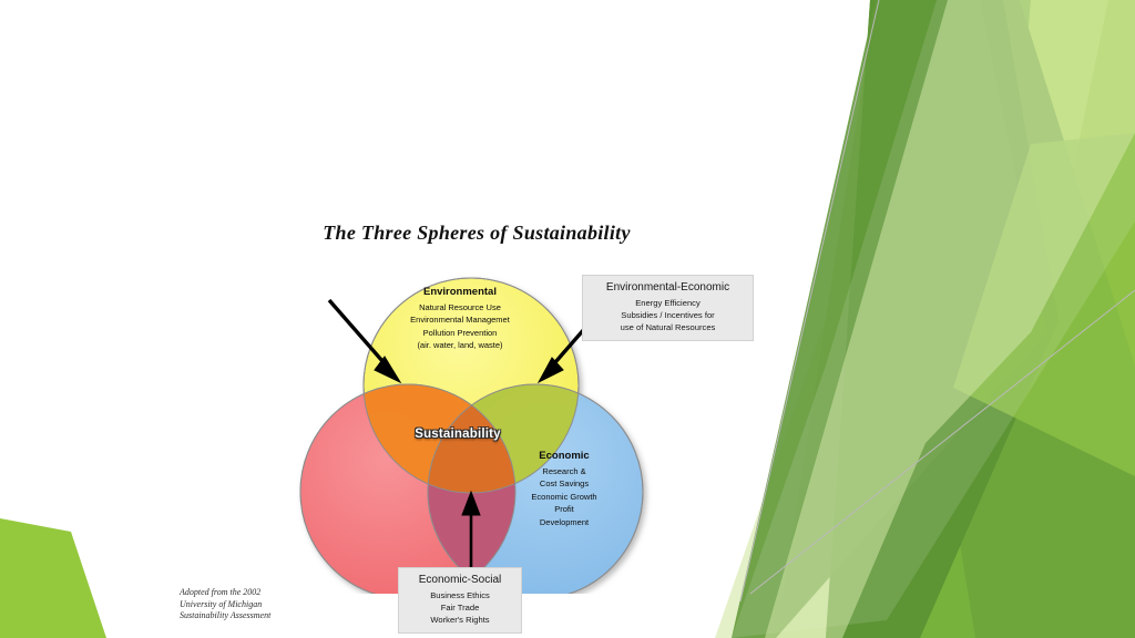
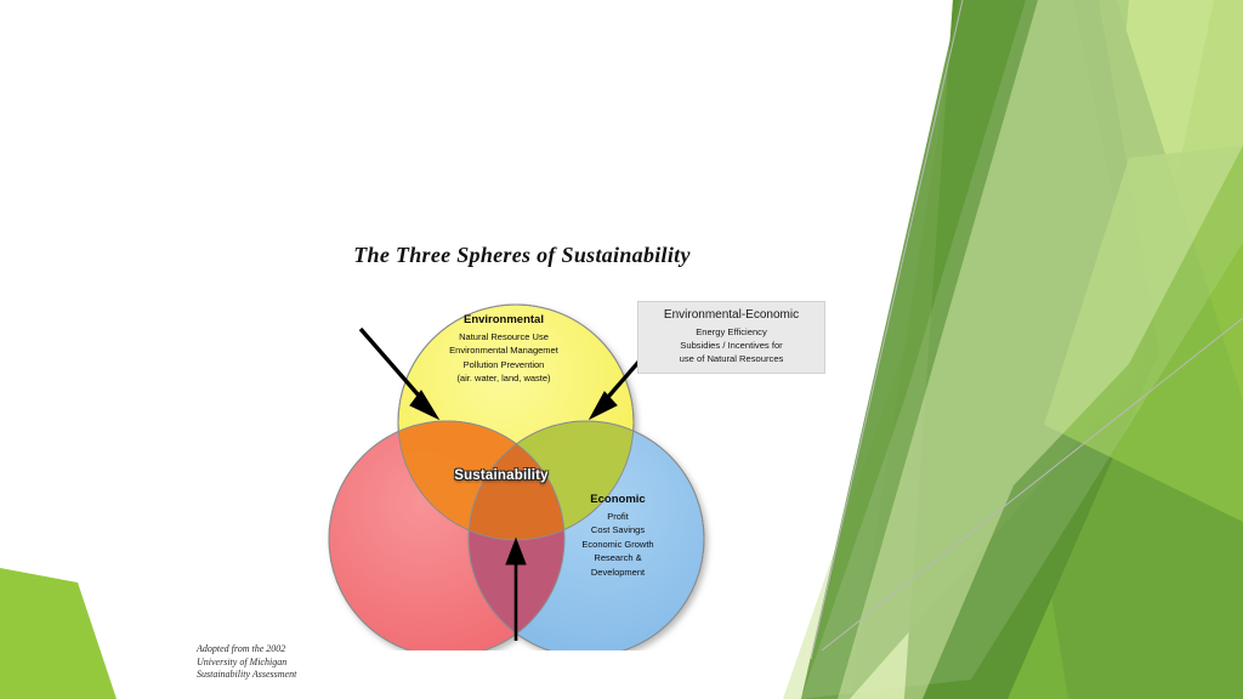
  The Three Spheres of Sustainability
  Environmental
  Natural Resource Use
  Environmental Managemet
  Pollution Prevention
  (air. water, land, waste)
  Economic
- Research &
+ Profit
  Cost Savings
  Economic Growth
- Profit
+ Research &
  Development
  Sustainability
  Environmental-Economic
  Energy Efficiency
  Subsidies / Incentives for
  use of Natural Resources
- Economic-Social
- Business Ethics
- Fair Trade
- Worker's Rights
  Adopted from the 2002
  University of Michigan
  Sustainability Assessment
